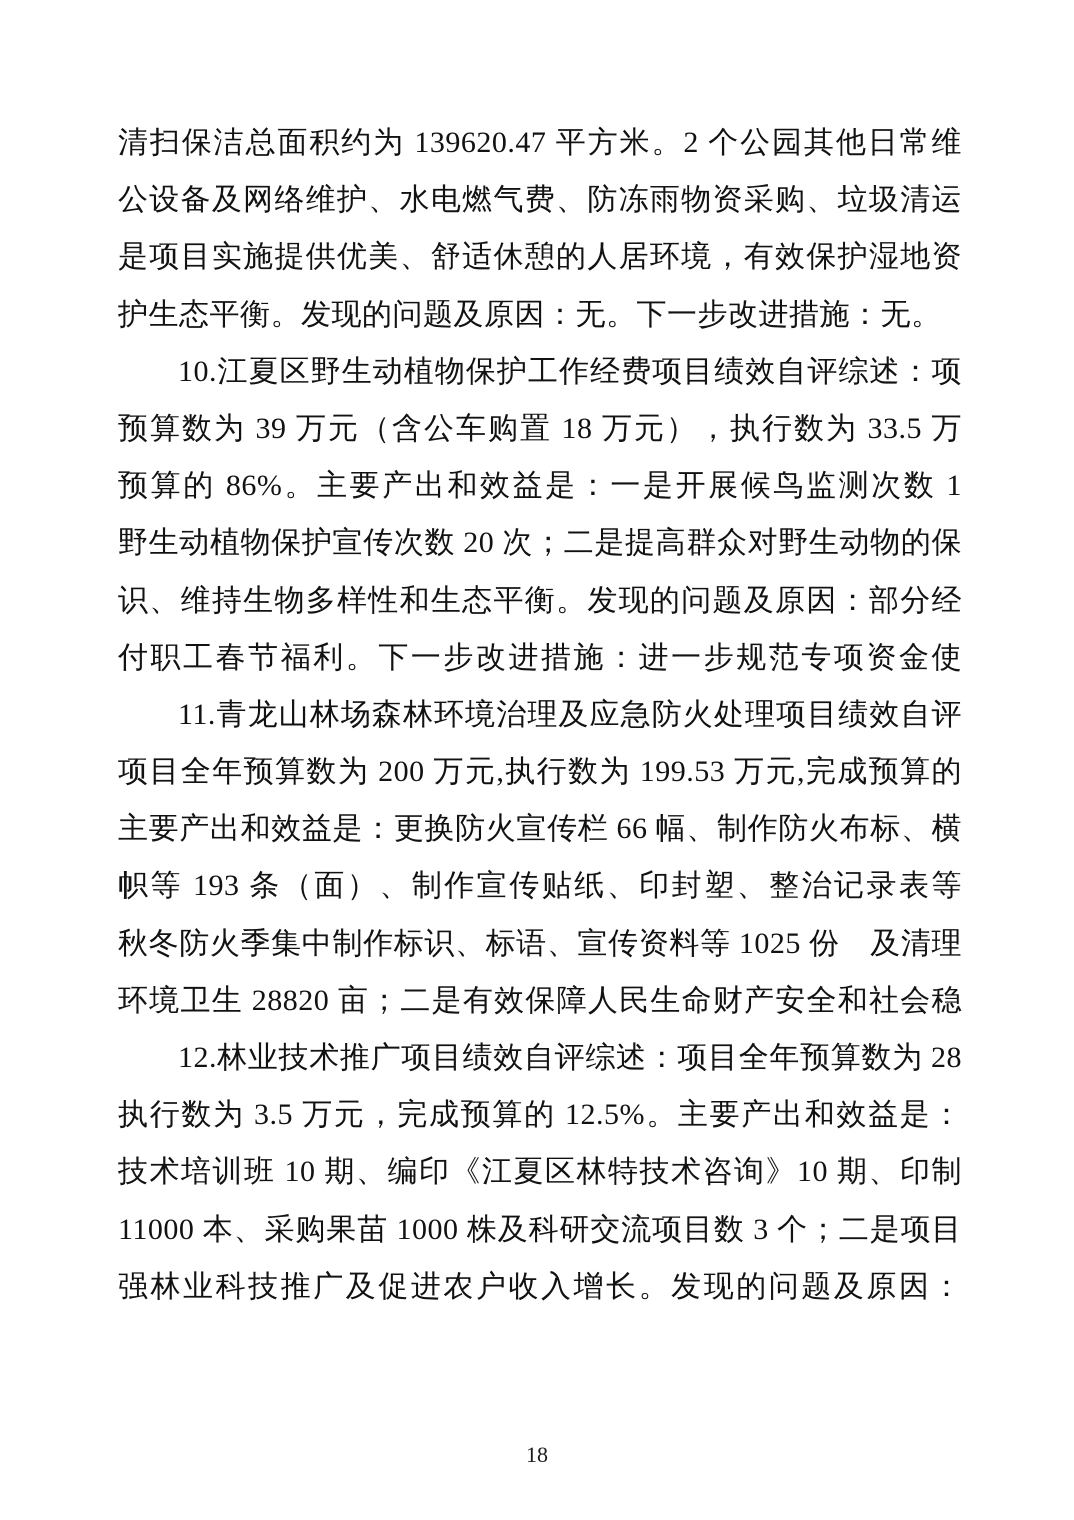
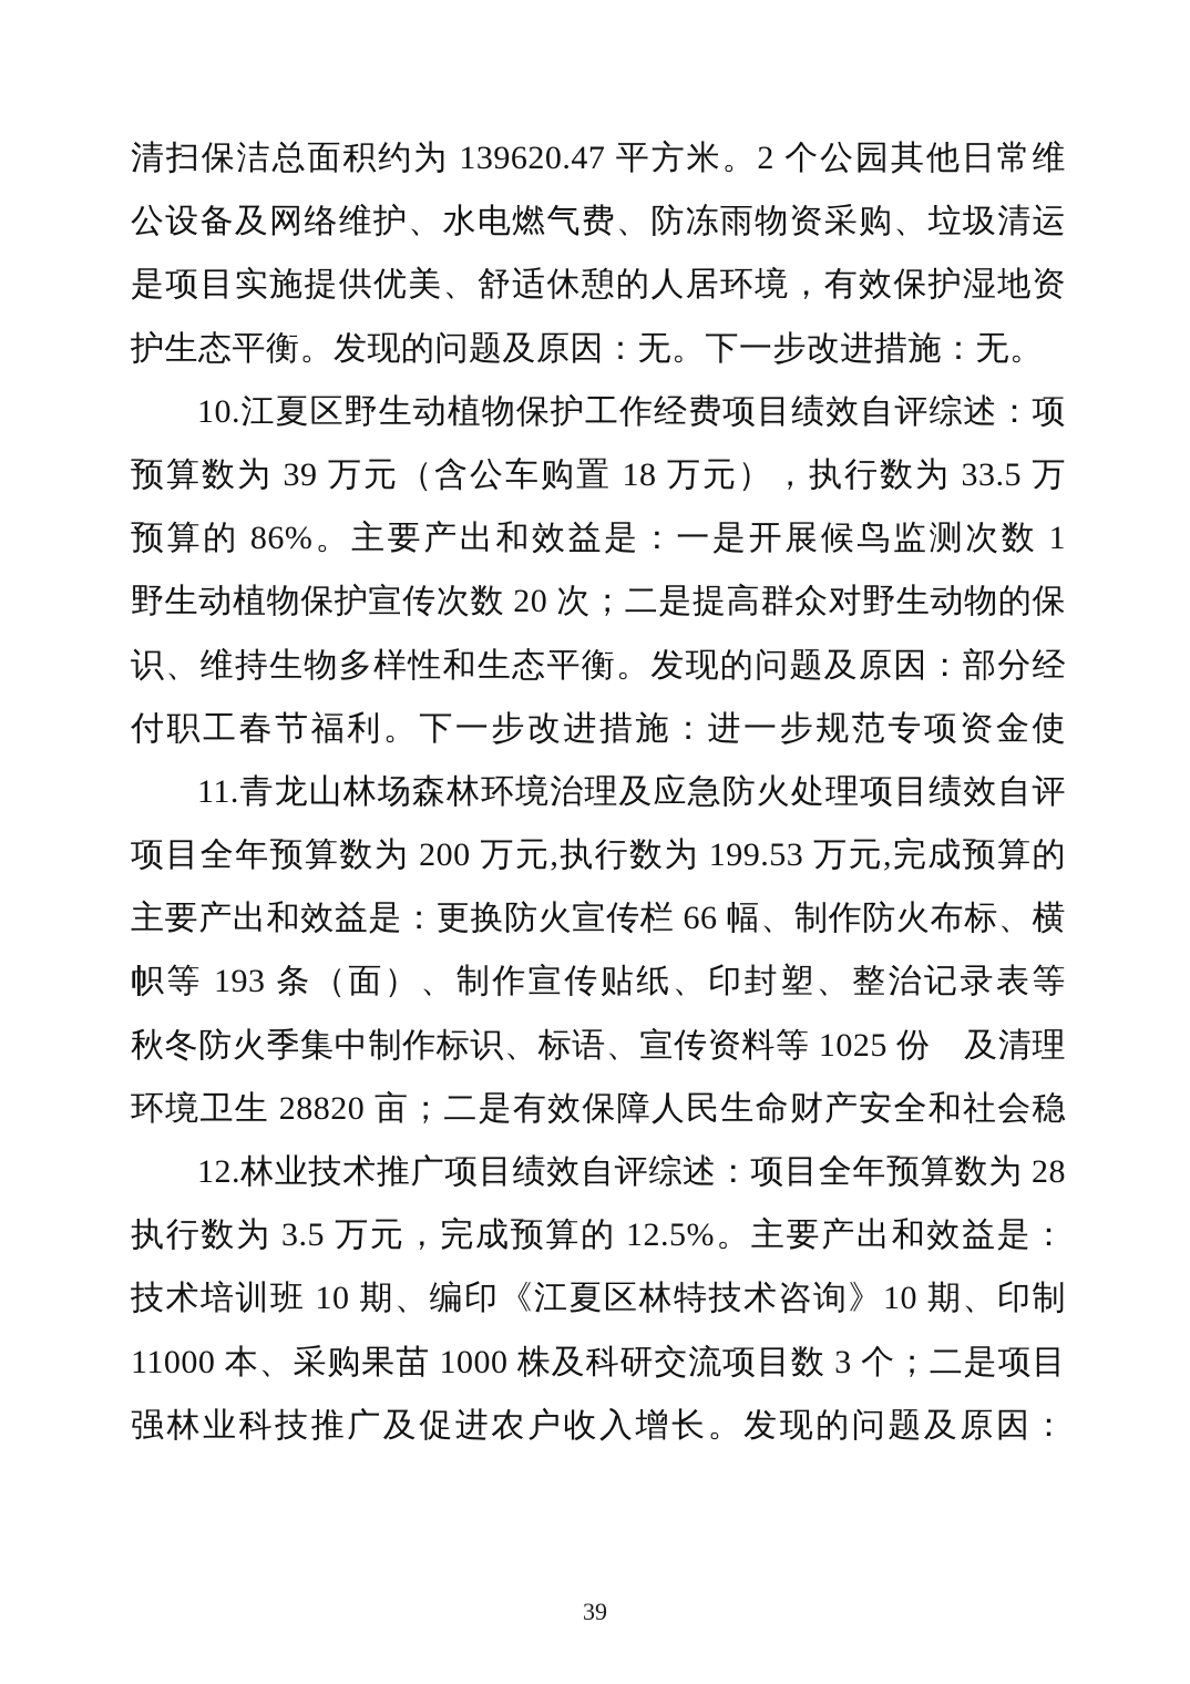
  清扫保洁总面积约为 139620.47 平方米。2 个公园其他日常维
  公设备及网络维护、水电燃气费、防冻雨物资采购、垃圾清运
  是项目实施提供优美、舒适休憩的人居环境，有效保护湿地资
  护生态平衡。发现的问题及原因：无。下一步改进措施：无。
  10.江夏区野生动植物保护工作经费项目绩效自评综述：项
  预算数为 39 万元（含公车购置 18 万元），执行数为 33.5 万
  预算的 86%。主要产出和效益是：一是开展候鸟监测次数 1
  野生动植物保护宣传次数 20 次；二是提高群众对野生动物的保
  识、维持生物多样性和生态平衡。发现的问题及原因：部分经
  付职工春节福利。下一步改进措施：进一步规范专项资金使
  11.青龙山林场森林环境治理及应急防火处理项目绩效自评
  项目全年预算数为 200 万元,执行数为 199.53 万元,完成预算的
  主要产出和效益是：更换防火宣传栏 66 幅、制作防火布标、横
  帜等 193 条（面）、制作宣传贴纸、印封塑、整治记录表等
  秋冬防火季集中制作标识、标语、宣传资料等 1025 份 及清理
  环境卫生 28820 亩；二是有效保障人民生命财产安全和社会稳
  12.林业技术推广项目绩效自评综述：项目全年预算数为 28
  执行数为 3.5 万元，完成预算的 12.5%。主要产出和效益是：
  技术培训班 10 期、编印《江夏区林特技术咨询》10 期、印制
  11000 本、采购果苗 1000 株及科研交流项目数 3 个；二是项目
  强林业科技推广及促进农户收入增长。发现的问题及原因：
- 18
+ 39
